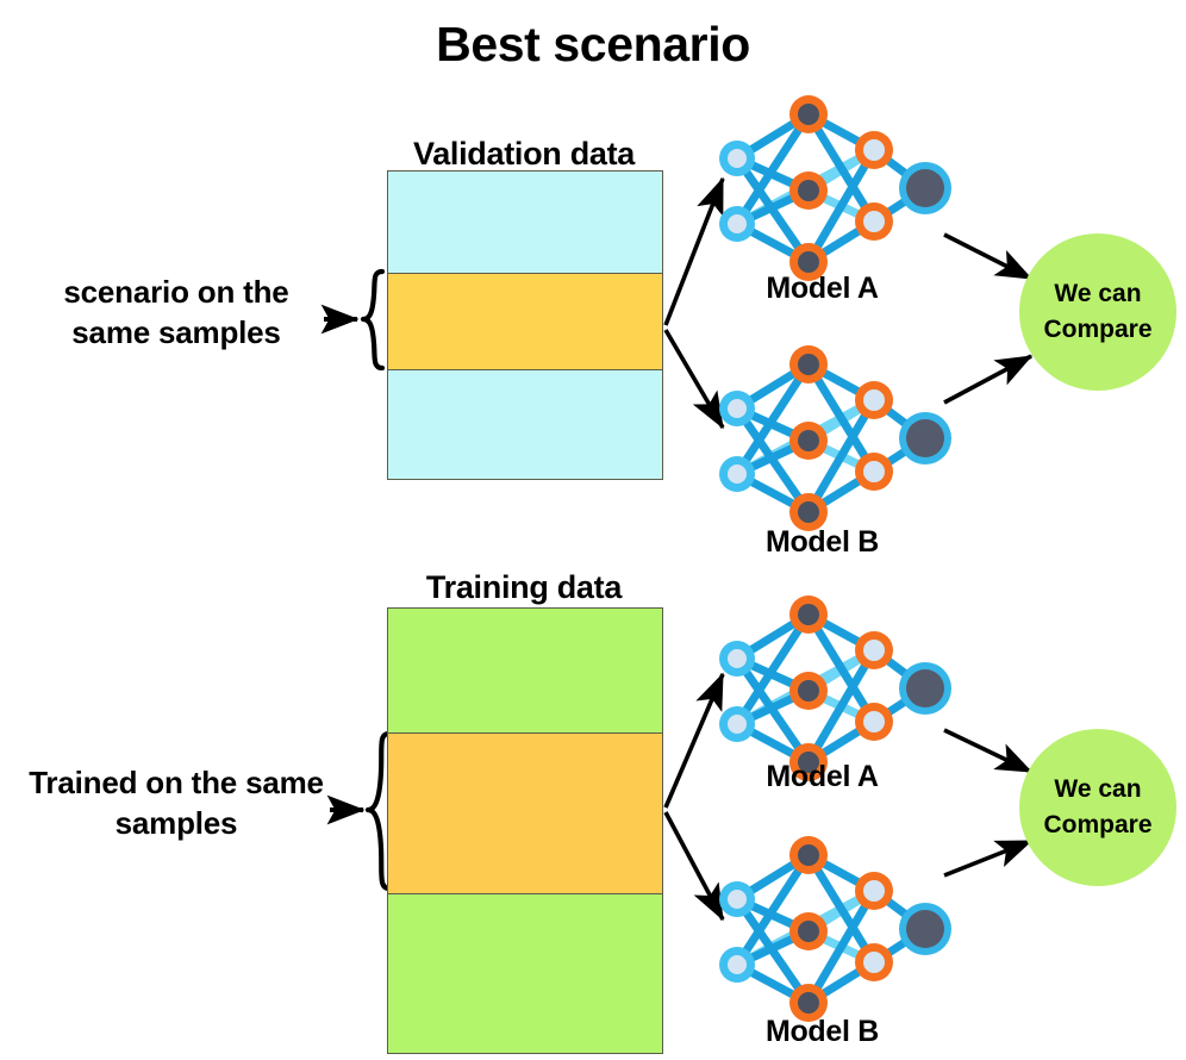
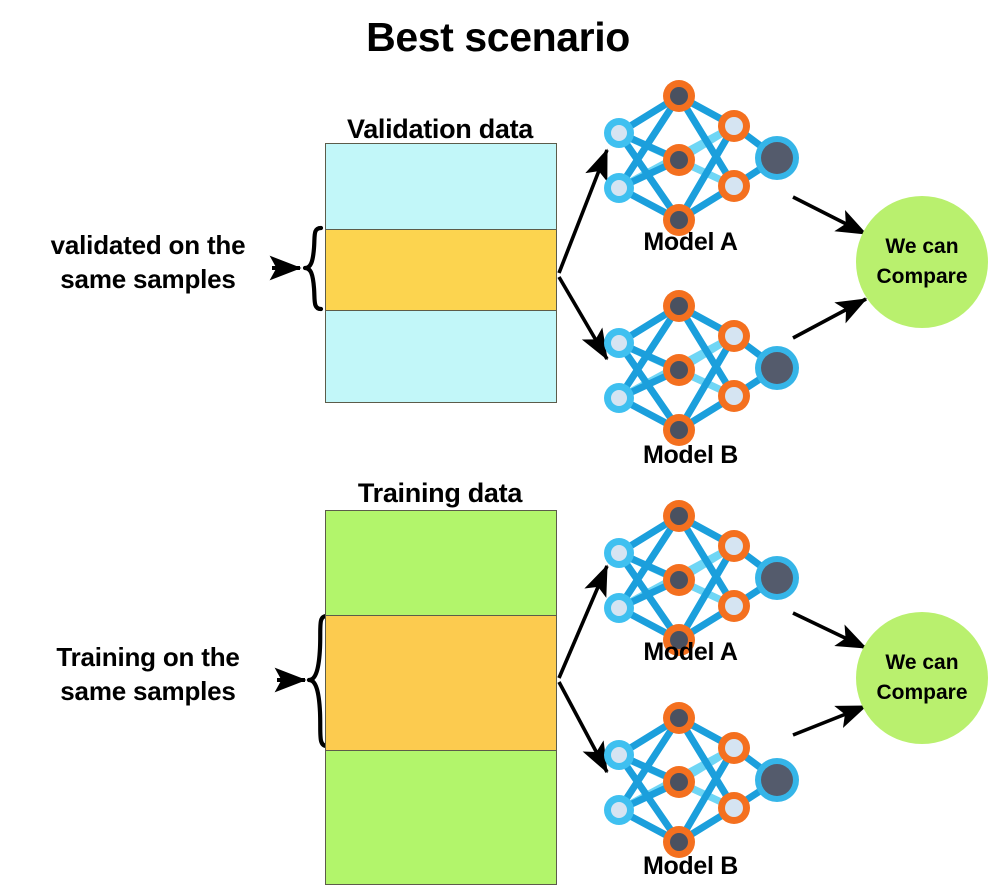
  Best scenario
  Validation data
- scenario on the same samples
+ validated on the same samples
  Model A
  Model B
  We can
  Compare
  Training data
- Trained on the same samples
+ Training on the same samples
  Model A
  Model B
  We can
  Compare
